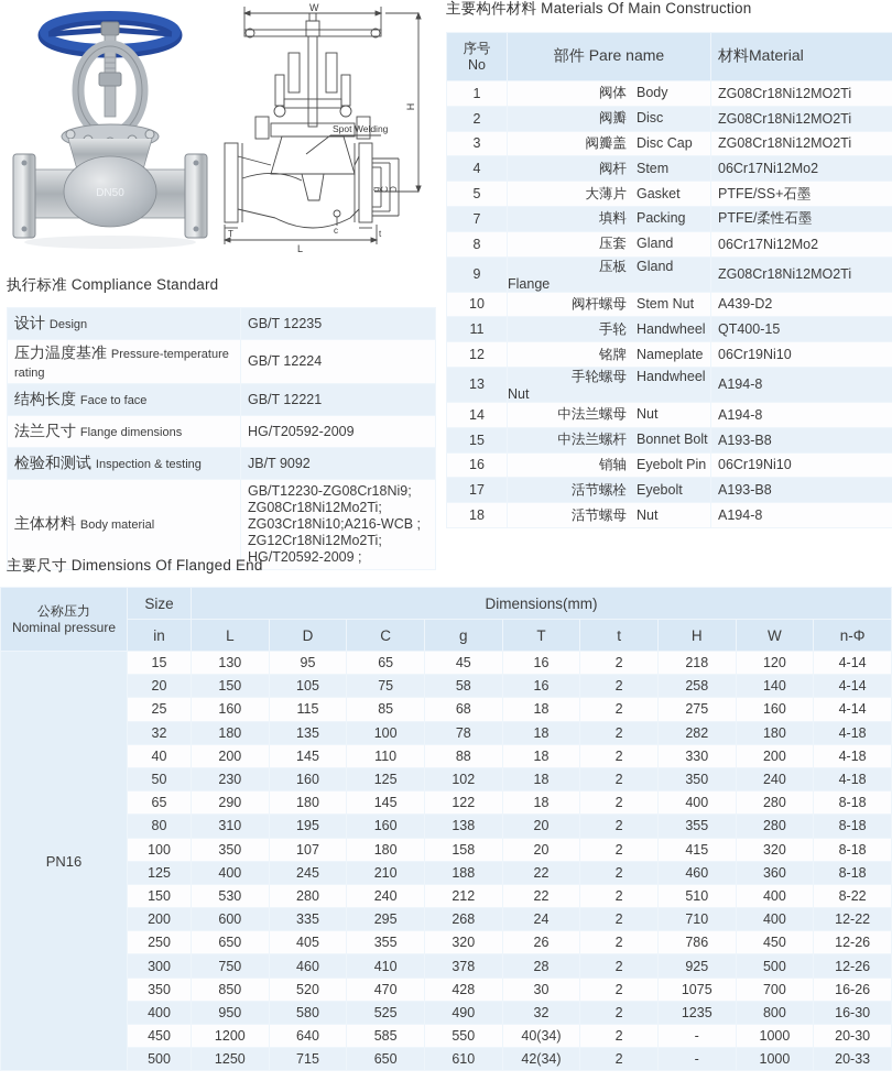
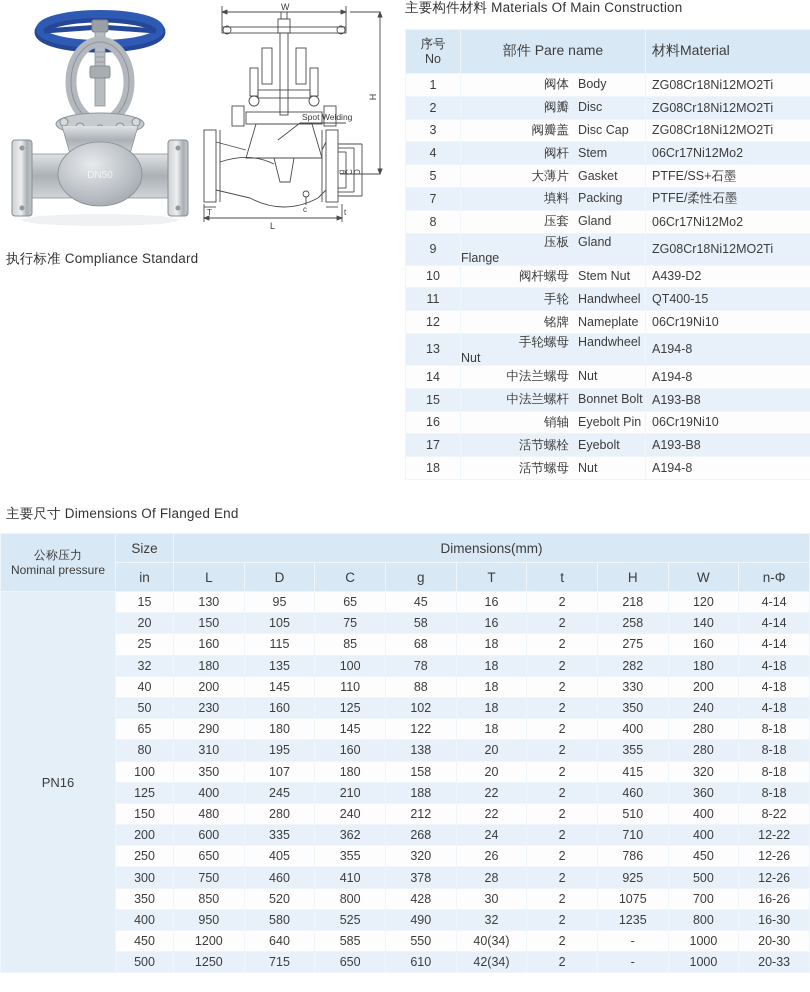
  DN50
  W
  L
  T
  t
  c
  Spot Welding
  主要构件材料 Materials Of Main Construction
  序号 No	部件 Pare name	材料Material
  1	阀体 Body	ZG08Cr18Ni12MO2Ti
  2	阀瓣 Disc	ZG08Cr18Ni12MO2Ti
  3	阀瓣盖 Disc Cap	ZG08Cr18Ni12MO2Ti
  4	阀杆 Stem	06Cr17Ni12Mo2
  5	大薄片 Gasket	PTFE/SS+石墨
  7	填料 Packing	PTFE/柔性石墨
  8	压套 Gland	06Cr17Ni12Mo2
  9	压板 Gland Flange	ZG08Cr18Ni12MO2Ti
  10	阀杆螺母 Stem Nut	A439-D2
  11	手轮 Handwheel	QT400-15
  12	铭牌 Nameplate	06Cr19Ni10
  13	手轮螺母 Handwheel Nut	A194-8
  14	中法兰螺母 Nut	A194-8
  15	中法兰螺杆 Bonnet Bolt	A193-B8
  16	销轴 Eyebolt Pin	06Cr19Ni10
  17	活节螺栓 Eyebolt	A193-B8
  18	活节螺母 Nut	A194-8
  执行标准 Compliance Standard
- 设计 Design	GB/T 12235
- 压力温度基准 Pressure-temperature rating	GB/T 12224
- 结构长度 Face to face	GB/T 12221
- 法兰尺寸 Flange dimensions	HG/T20592-2009
- 检验和测试 Inspection & testing	JB/T 9092
- 主体材料 Body material	GB/T12230-ZG08Cr18Ni9; ZG08Cr18Ni12Mo2Ti; ZG03Cr18Ni10;A216-WCB ; ZG12Cr18Ni12Mo2Ti; HG/T20592-2009 ;
  主要尺寸 Dimensions Of Flanged End
  公称压力 Nominal pressure	Size	Dimensions(mm)
  in	L	D	C	g	T	t	H	W	n-Φ
  PN16	15	130	95	65	45	16	2	218	120	4-14
  20	150	105	75	58	16	2	258	140	4-14
  25	160	115	85	68	18	2	275	160	4-14
  32	180	135	100	78	18	2	282	180	4-18
  40	200	145	110	88	18	2	330	200	4-18
  50	230	160	125	102	18	2	350	240	4-18
  65	290	180	145	122	18	2	400	280	8-18
  80	310	195	160	138	20	2	355	280	8-18
  100	350	107	180	158	20	2	415	320	8-18
  125	400	245	210	188	22	2	460	360	8-18
- 150	530	280	240	212	22	2	510	400	8-22
+ 150	480	280	240	212	22	2	510	400	8-22
- 200	600	335	295	268	24	2	710	400	12-22
+ 200	600	335	362	268	24	2	710	400	12-22
  250	650	405	355	320	26	2	786	450	12-26
  300	750	460	410	378	28	2	925	500	12-26
- 350	850	520	470	428	30	2	1075	700	16-26
+ 350	850	520	800	428	30	2	1075	700	16-26
  400	950	580	525	490	32	2	1235	800	16-30
  450	1200	640	585	550	40(34)	2	-	1000	20-30
  500	1250	715	650	610	42(34)	2	-	1000	20-33
